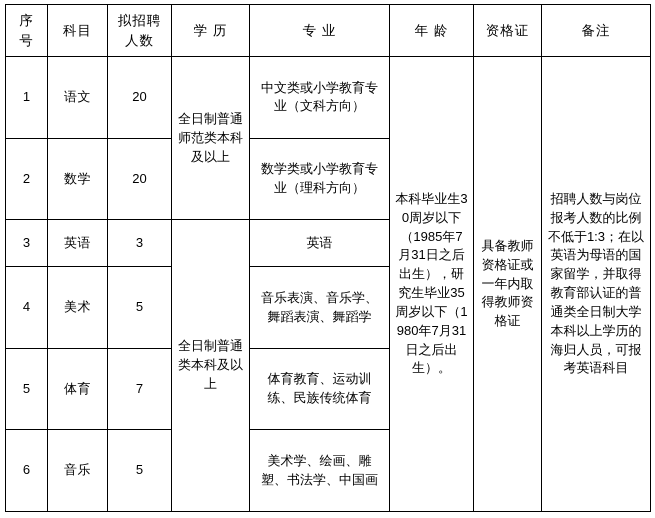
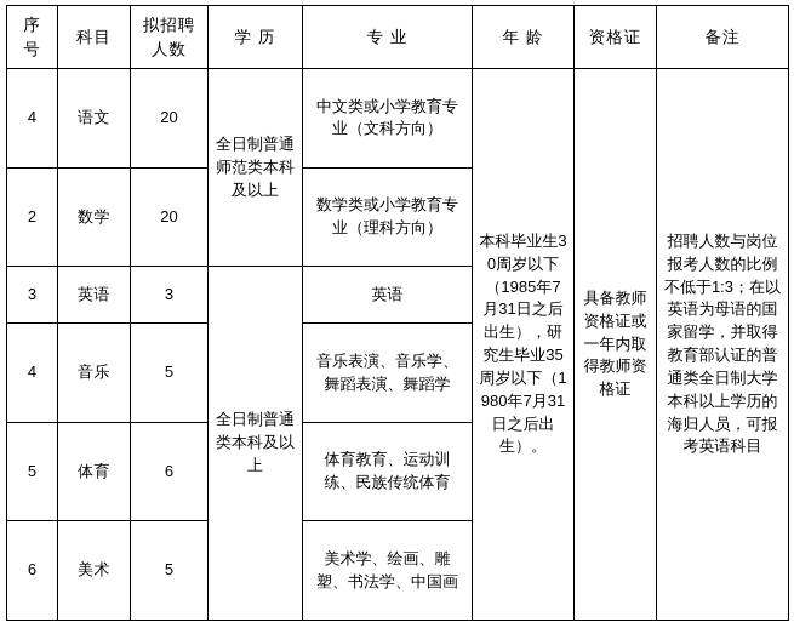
  序 号	科目	拟招聘 人数	学 历	专 业	年 龄	资格证	备注
- 1	语文	20	全日制普通师范类本科及以上	中文类或小学教育专业（文科方向）	本科毕业生30周岁以下（1985年7月31日之后出生），研究生毕业35周岁以下（1980年7月31日之后出生）。	具备教师资格证或一年内取得教师资格证	招聘人数与岗位报考人数的比例不低于1:3；在以英语为母语的国家留学，并取得教育部认证的普通类全日制大学本科以上学历的海归人员，可报考英语科目
+ 4	语文	20	全日制普通师范类本科及以上	中文类或小学教育专业（文科方向）	本科毕业生30周岁以下（1985年7月31日之后出生），研究生毕业35周岁以下（1980年7月31日之后出生）。	具备教师资格证或一年内取得教师资格证	招聘人数与岗位报考人数的比例不低于1:3；在以英语为母语的国家留学，并取得教育部认证的普通类全日制大学本科以上学历的海归人员，可报考英语科目
  2	数学	20	数学类或小学教育专业（理科方向）
  3	英语	3	全日制普通类本科及以上	英语
- 4	美术	5	音乐表演、音乐学、舞蹈表演、舞蹈学
+ 4	音乐	5	音乐表演、音乐学、舞蹈表演、舞蹈学
- 5	体育	7	体育教育、运动训练、民族传统体育
+ 5	体育	6	体育教育、运动训练、民族传统体育
- 6	音乐	5	美术学、绘画、雕塑、书法学、中国画
+ 6	美术	5	美术学、绘画、雕塑、书法学、中国画
